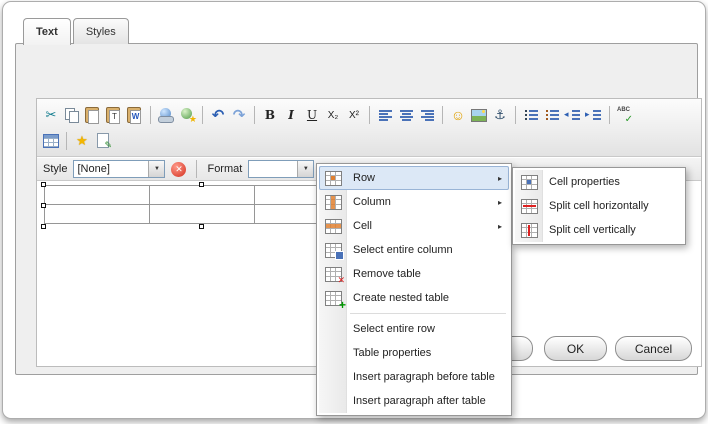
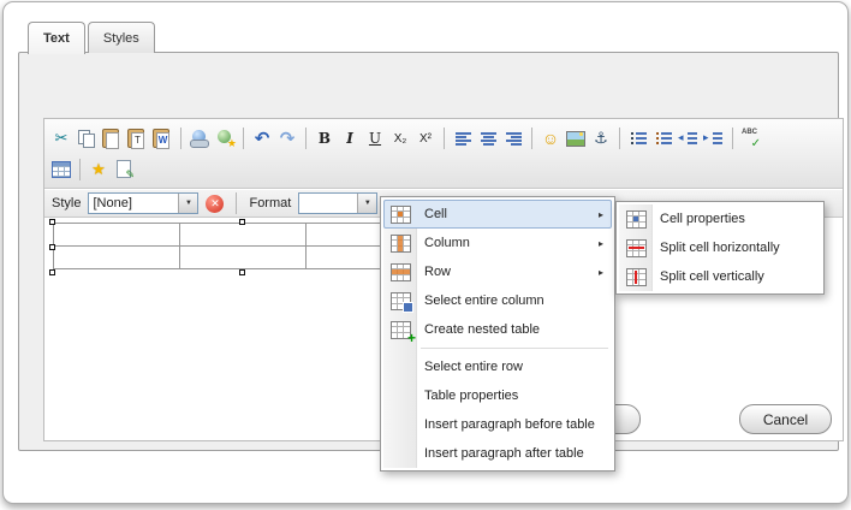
  Text
  Styles
  Style
  [None]
  Format
- OK
  Cancel
- Row
+ Cell
  ▸
  Column
  ▸
- Cell
+ Row
  ▸
  Select entire column
- Remove table
  Create nested table
  Select entire row
  Table properties
  Insert paragraph before table
  Insert paragraph after table
  Cell properties
  Split cell horizontally
  Split cell vertically
